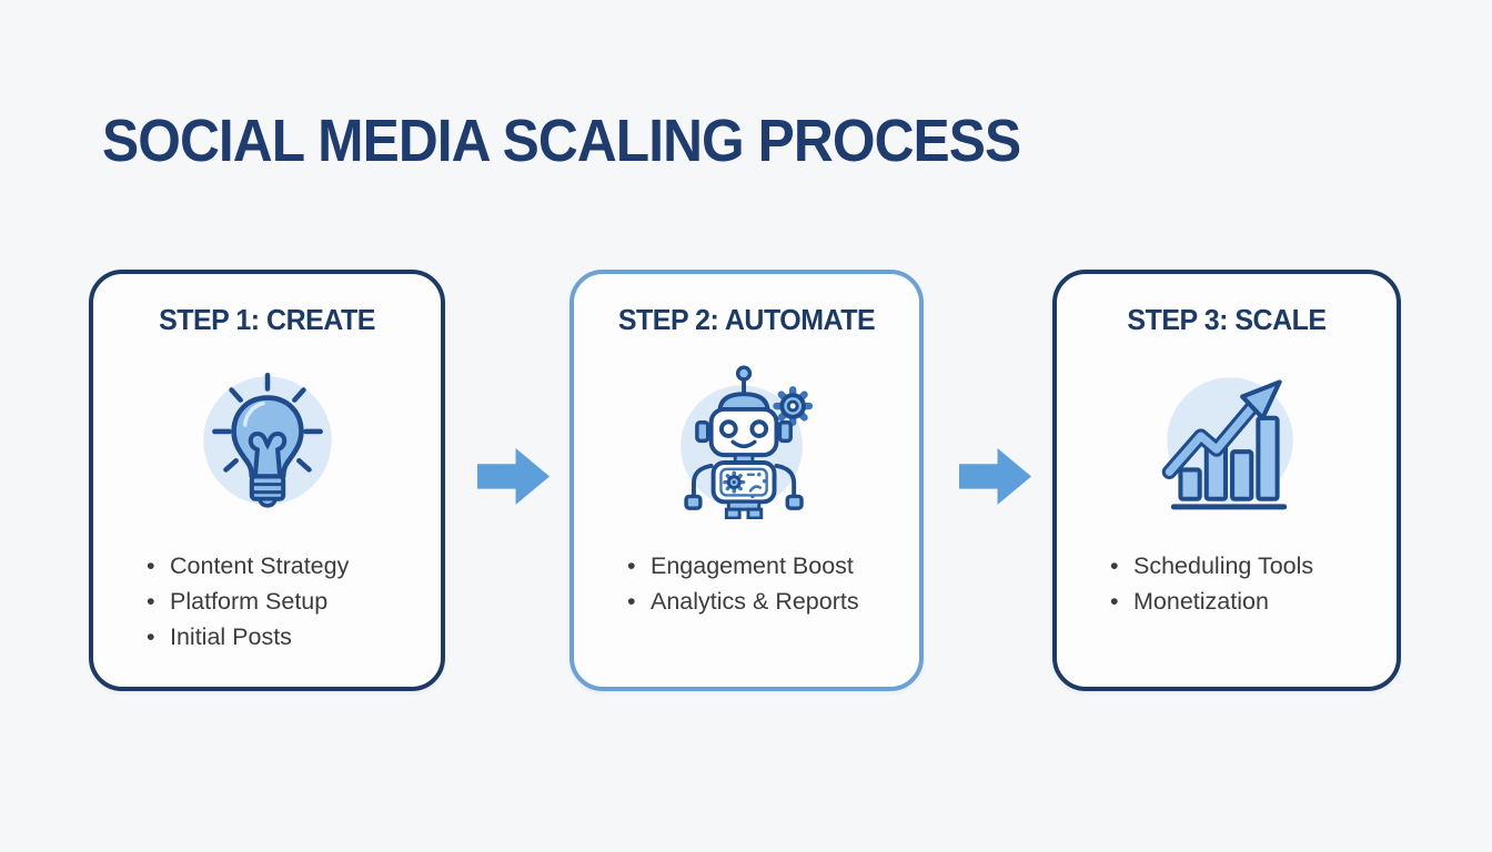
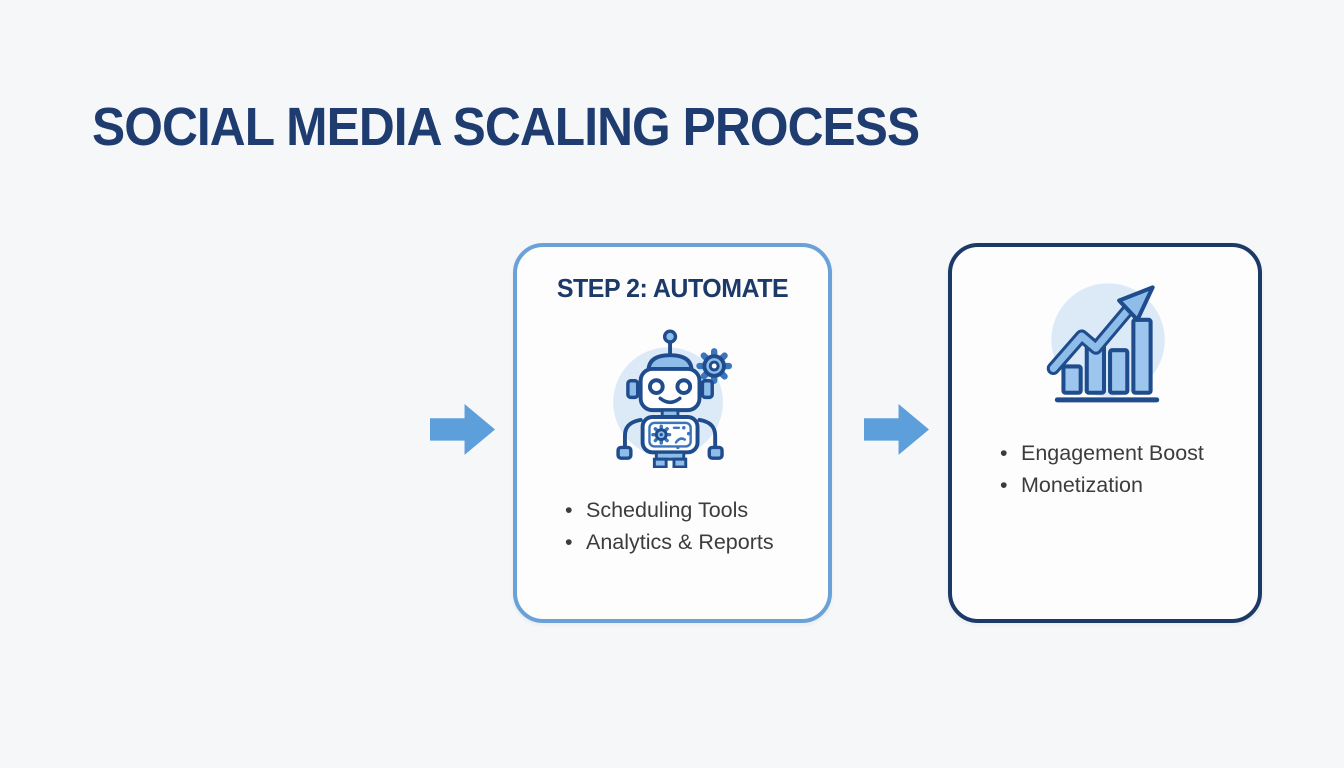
  SOCIAL MEDIA SCALING PROCESS
- STEP 1: CREATE
- Content Strategy
- Platform Setup
- Initial Posts
  STEP 2: AUTOMATE
- Engagement Boost
+ Scheduling Tools
  Analytics & Reports
- STEP 3: SCALE
- Scheduling Tools
+ Engagement Boost
  Monetization
